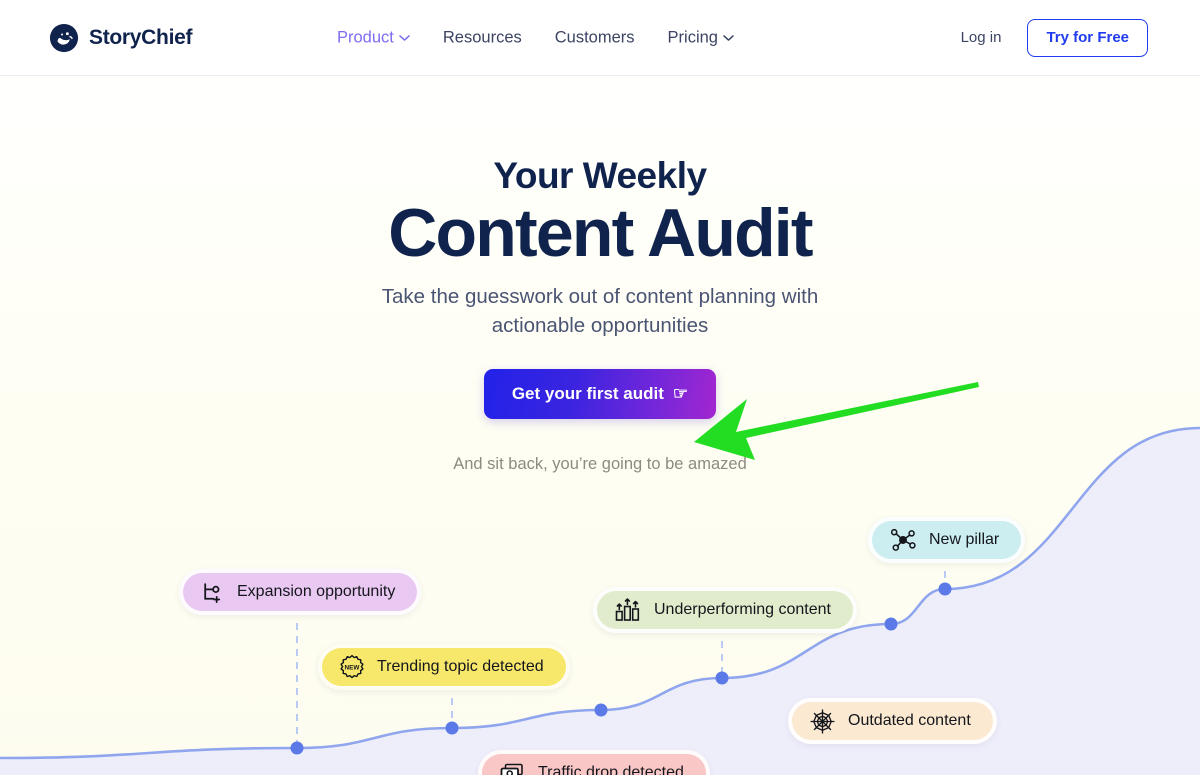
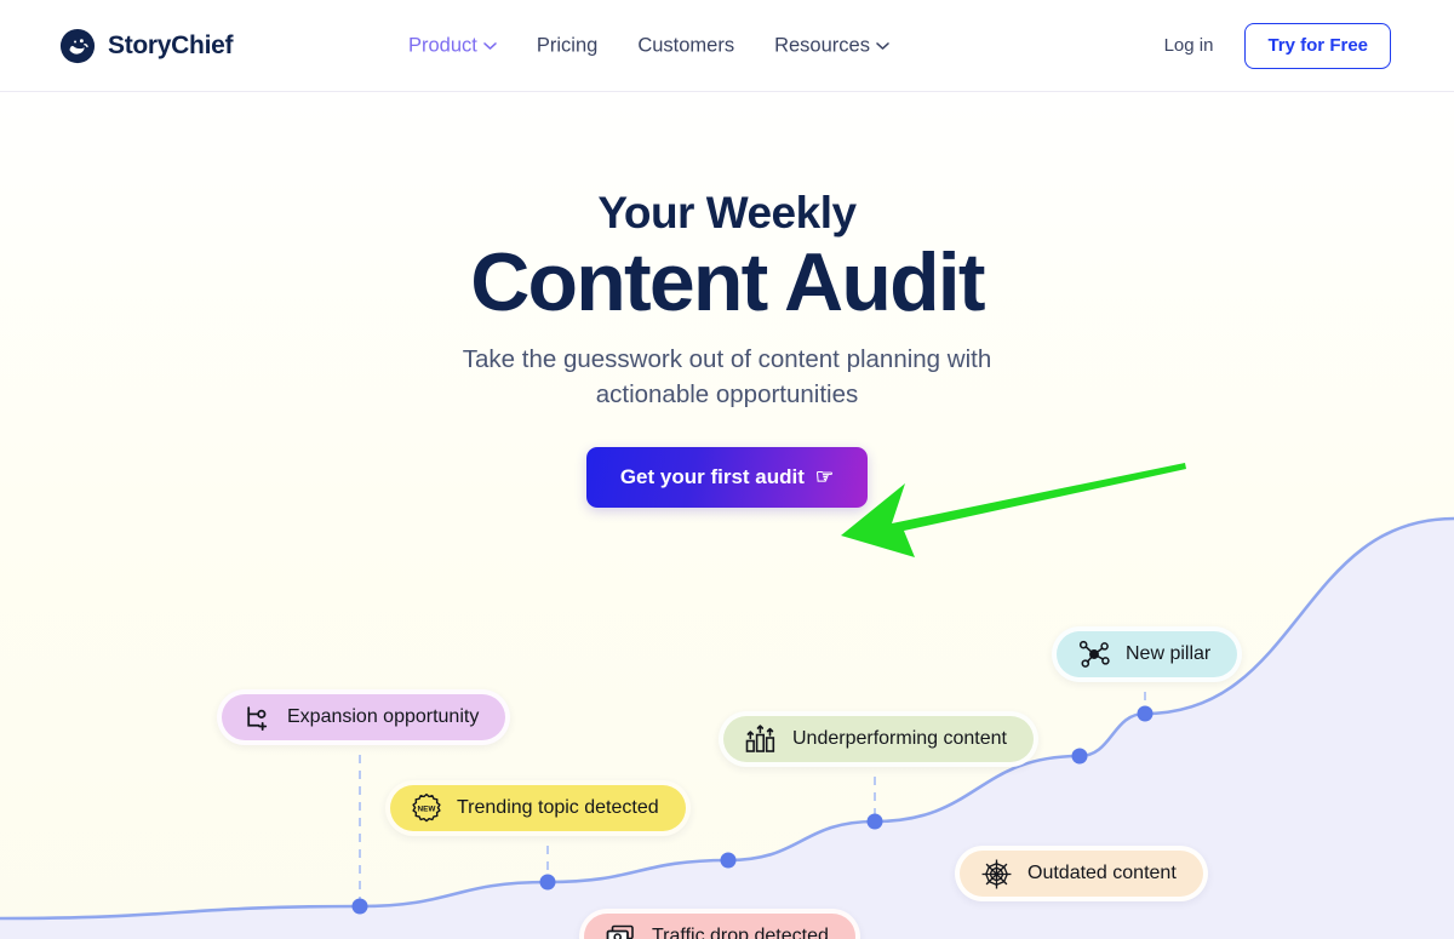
  StoryChief
  Product
- Resources
+ Pricing
  Customers
- Pricing
+ Resources
  Log in
  Try for Free
  Your Weekly
  Content Audit
  Take the guesswork out of content planning with actionable opportunities
  Get your first audit
  ☞
- And sit back, you’re going to be amazed
  Expansion opportunity
  Trending topic detected
  Traffic drop detected
  Underperforming content
  Outdated content
  New pillar
